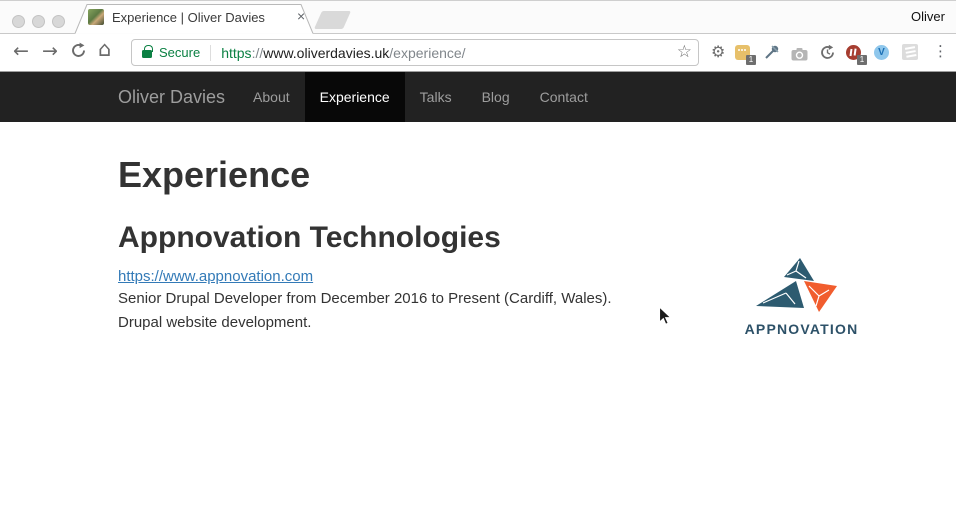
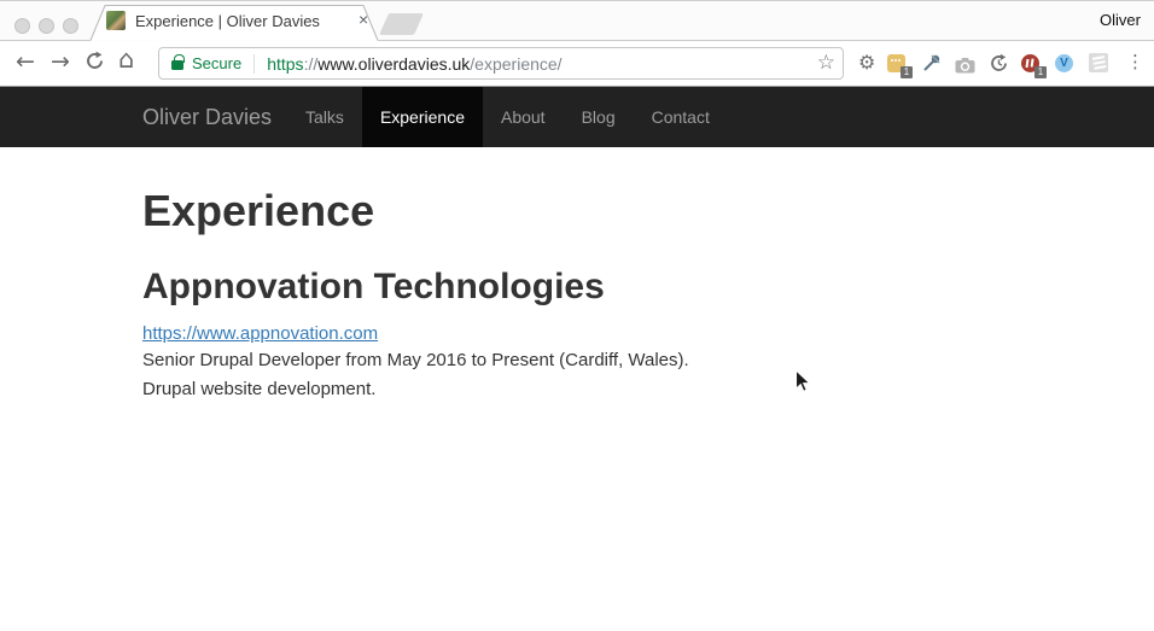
  Experience | Oliver Davies
  ×
  Oliver
  ←
  →
  ⌂
  Secure
  https://www.oliverdavies.uk/experience/
  ☆
  ⚙
  1
  1
  V
  ⋮
  Oliver Davies
- About
+ Talks
  Experience
- Talks
+ About
  Blog
  Contact
  Experience
  Appnovation Technologies
  https://www.appnovation.com
- Senior Drupal Developer from December 2016 to Present (Cardiff, Wales).
+ Senior Drupal Developer from May 2016 to Present (Cardiff, Wales).
  Drupal website development.
- APPNOVATION
